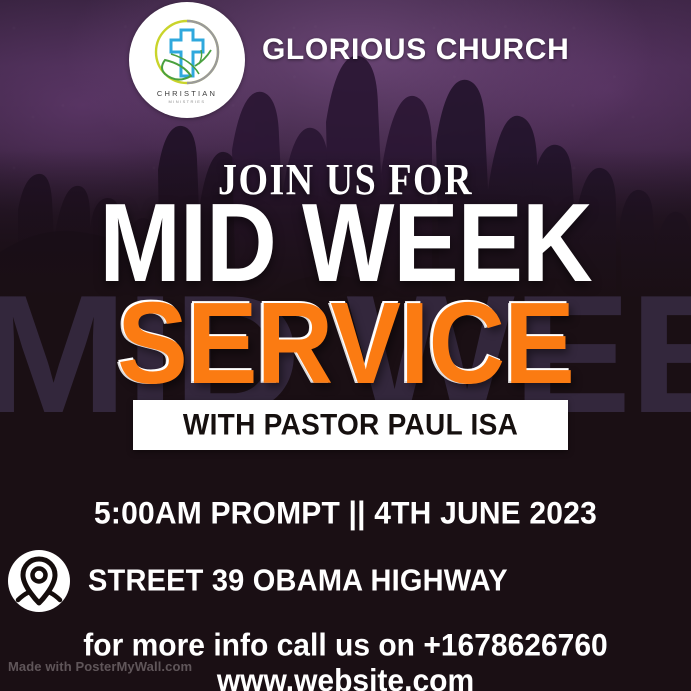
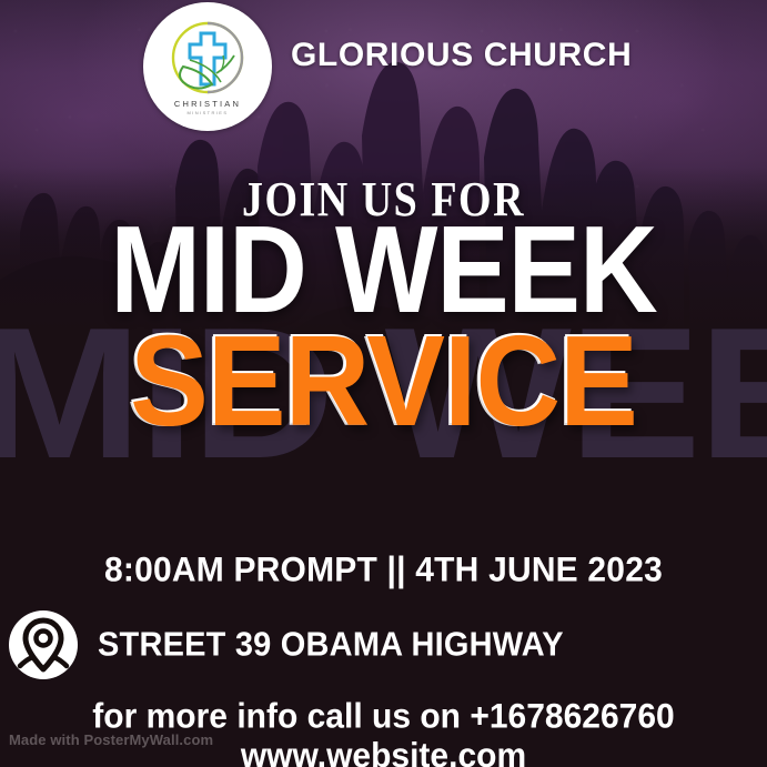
  MID WEE
  CHRISTIAN
  GLORIOUS CHURCH
  JOIN US FOR
  MID WEEK
  SERVICE
- WITH PASTOR PAUL ISA
- 5:00AM PROMPT || 4TH JUNE 2023
+ 8:00AM PROMPT || 4TH JUNE 2023
  STREET 39 OBAMA HIGHWAY
  for more info call us on +1678626760
  www.website.com
  Made with PosterMyWall.com
